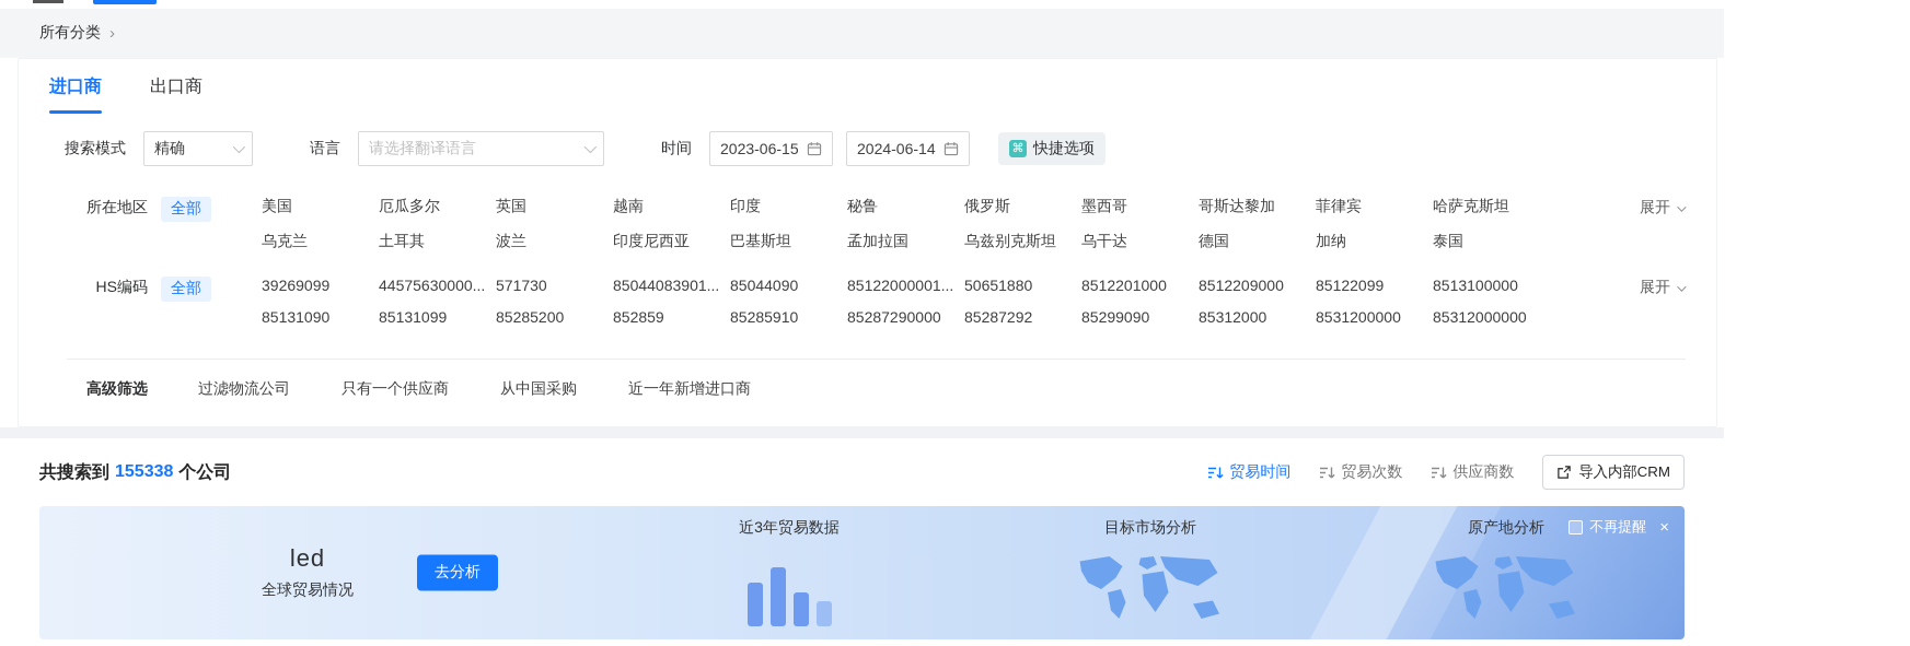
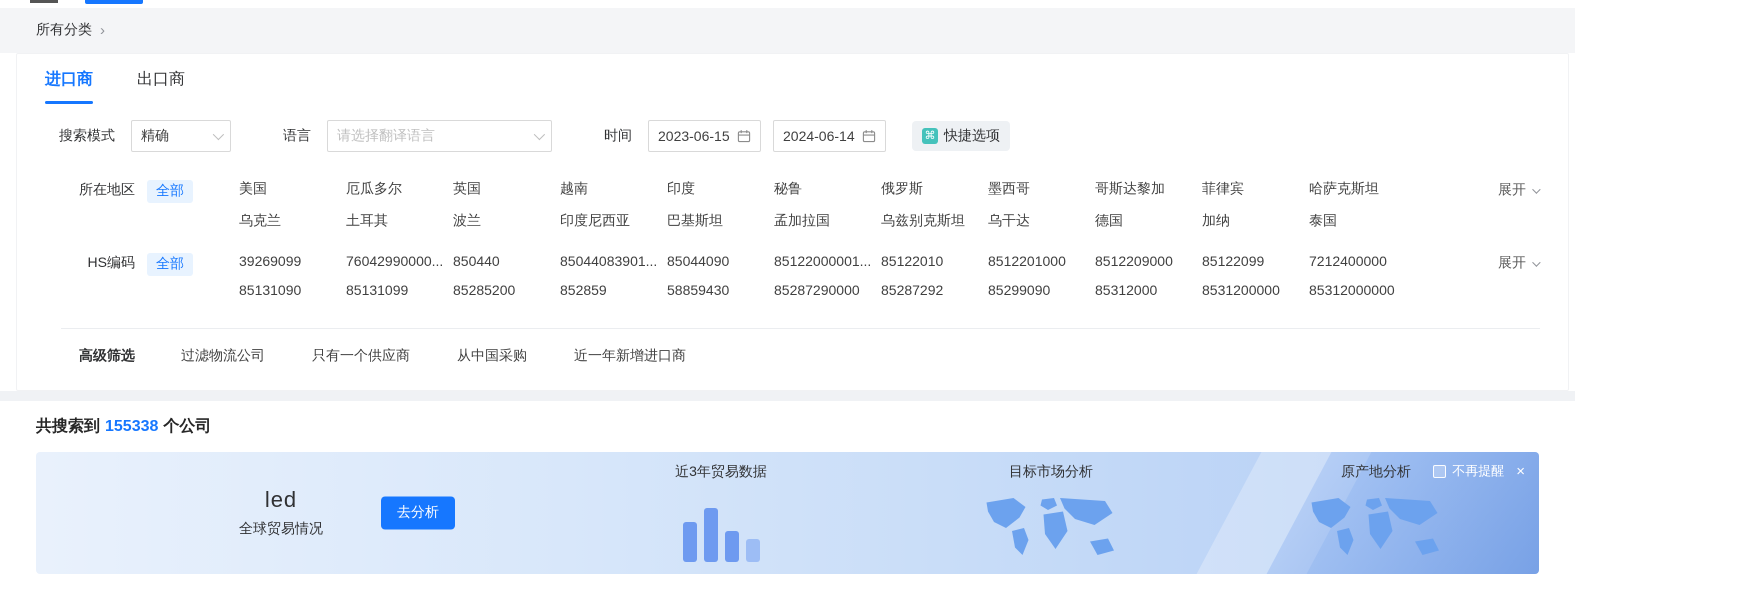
  所有分类
  ›
  进口商
  出口商
  搜索模式
  精确
  语言
  请选择翻译语言
  时间
  2023-06-15
  2024-06-14
  ⌘
  快捷选项
  所在地区
  全部
  美国
  厄瓜多尔
  英国
  越南
  印度
  秘鲁
  俄罗斯
  墨西哥
  哥斯达黎加
  菲律宾
  哈萨克斯坦
  乌克兰
  土耳其
  波兰
  印度尼西亚
  巴基斯坦
  孟加拉国
  乌兹别克斯坦
  乌干达
  德国
  加纳
  泰国
  展开
  HS编码
  全部
  39269099
- 44575630000...
+ 76042990000...
- 571730
+ 850440
  85044083901...
  85044090
  85122000001...
- 50651880
+ 85122010
  8512201000
  8512209000
  85122099
- 8513100000
+ 7212400000
  85131090
  85131099
  85285200
  852859
- 85285910
+ 58859430
  85287290000
  85287292
  85299090
  85312000
  8531200000
  85312000000
  展开
  高级筛选
  过滤物流公司
  只有一个供应商
  从中国采购
  近一年新增进口商
  共搜索到
  155338
  个公司
- 贸易时间
- 贸易次数
- 供应商数
- 导入内部CRM
  led
  全球贸易情况
  去分析
  近3年贸易数据
  目标市场分析
  原产地分析
  不再提醒
  ×
